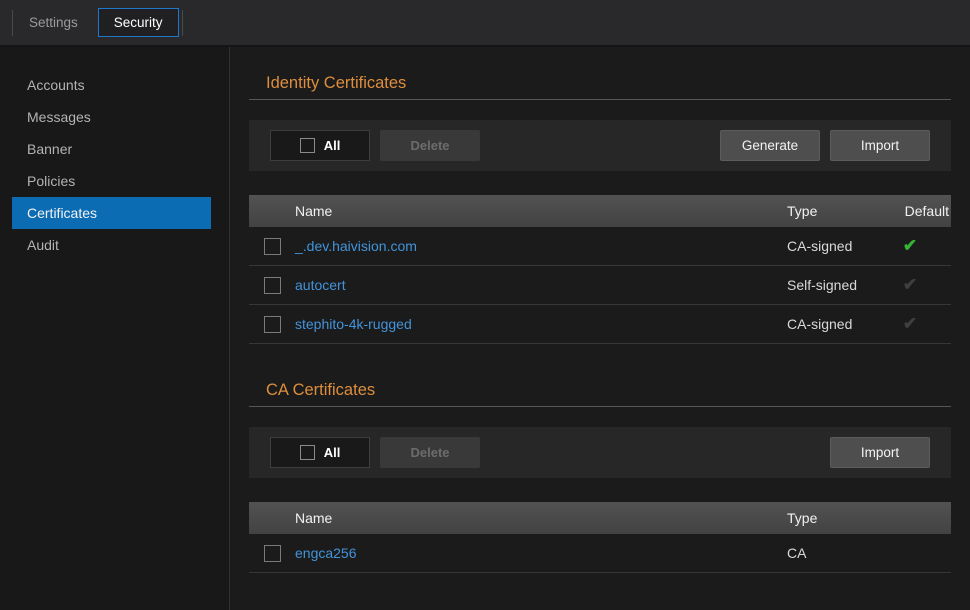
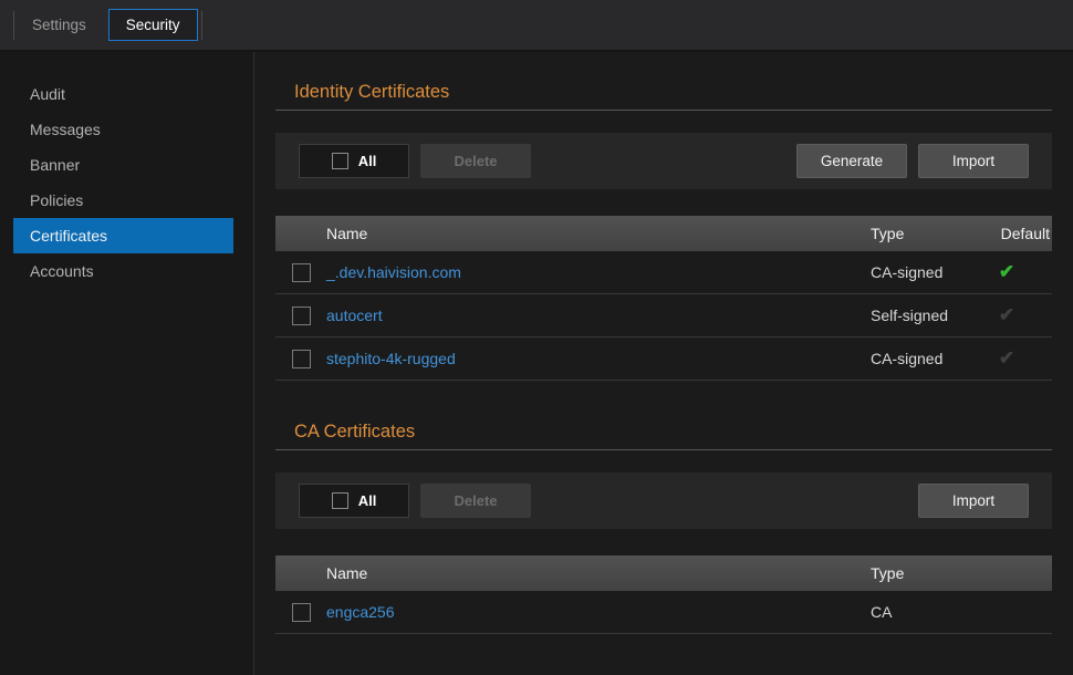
  Settings
  Security
- Accounts
+ Audit
  Messages
  Banner
  Policies
  Certificates
- Audit
+ Accounts
  Identity Certificates
  All
  Delete
  Generate
  Import
  Name
  Type
  Default
  _.dev.haivision.com
  CA-signed
  ✔
  autocert
  Self-signed
  ✔
  stephito-4k-rugged
  CA-signed
  ✔
  CA Certificates
  All
  Delete
  Import
  Name
  Type
  engca256
  CA
